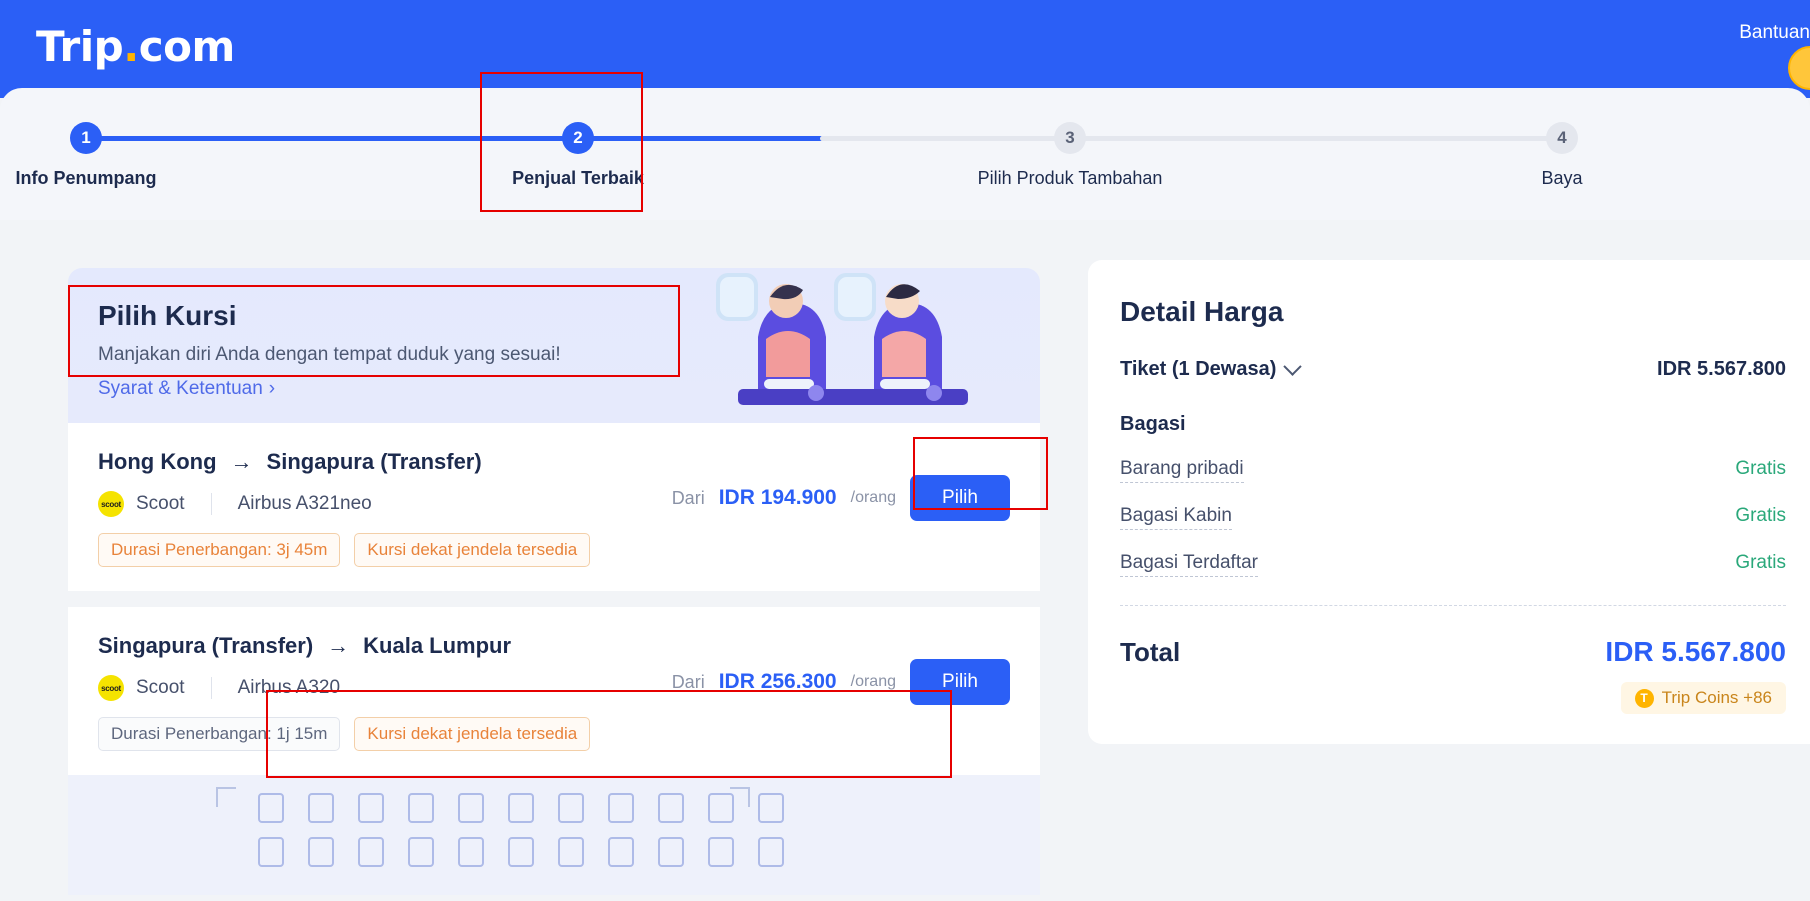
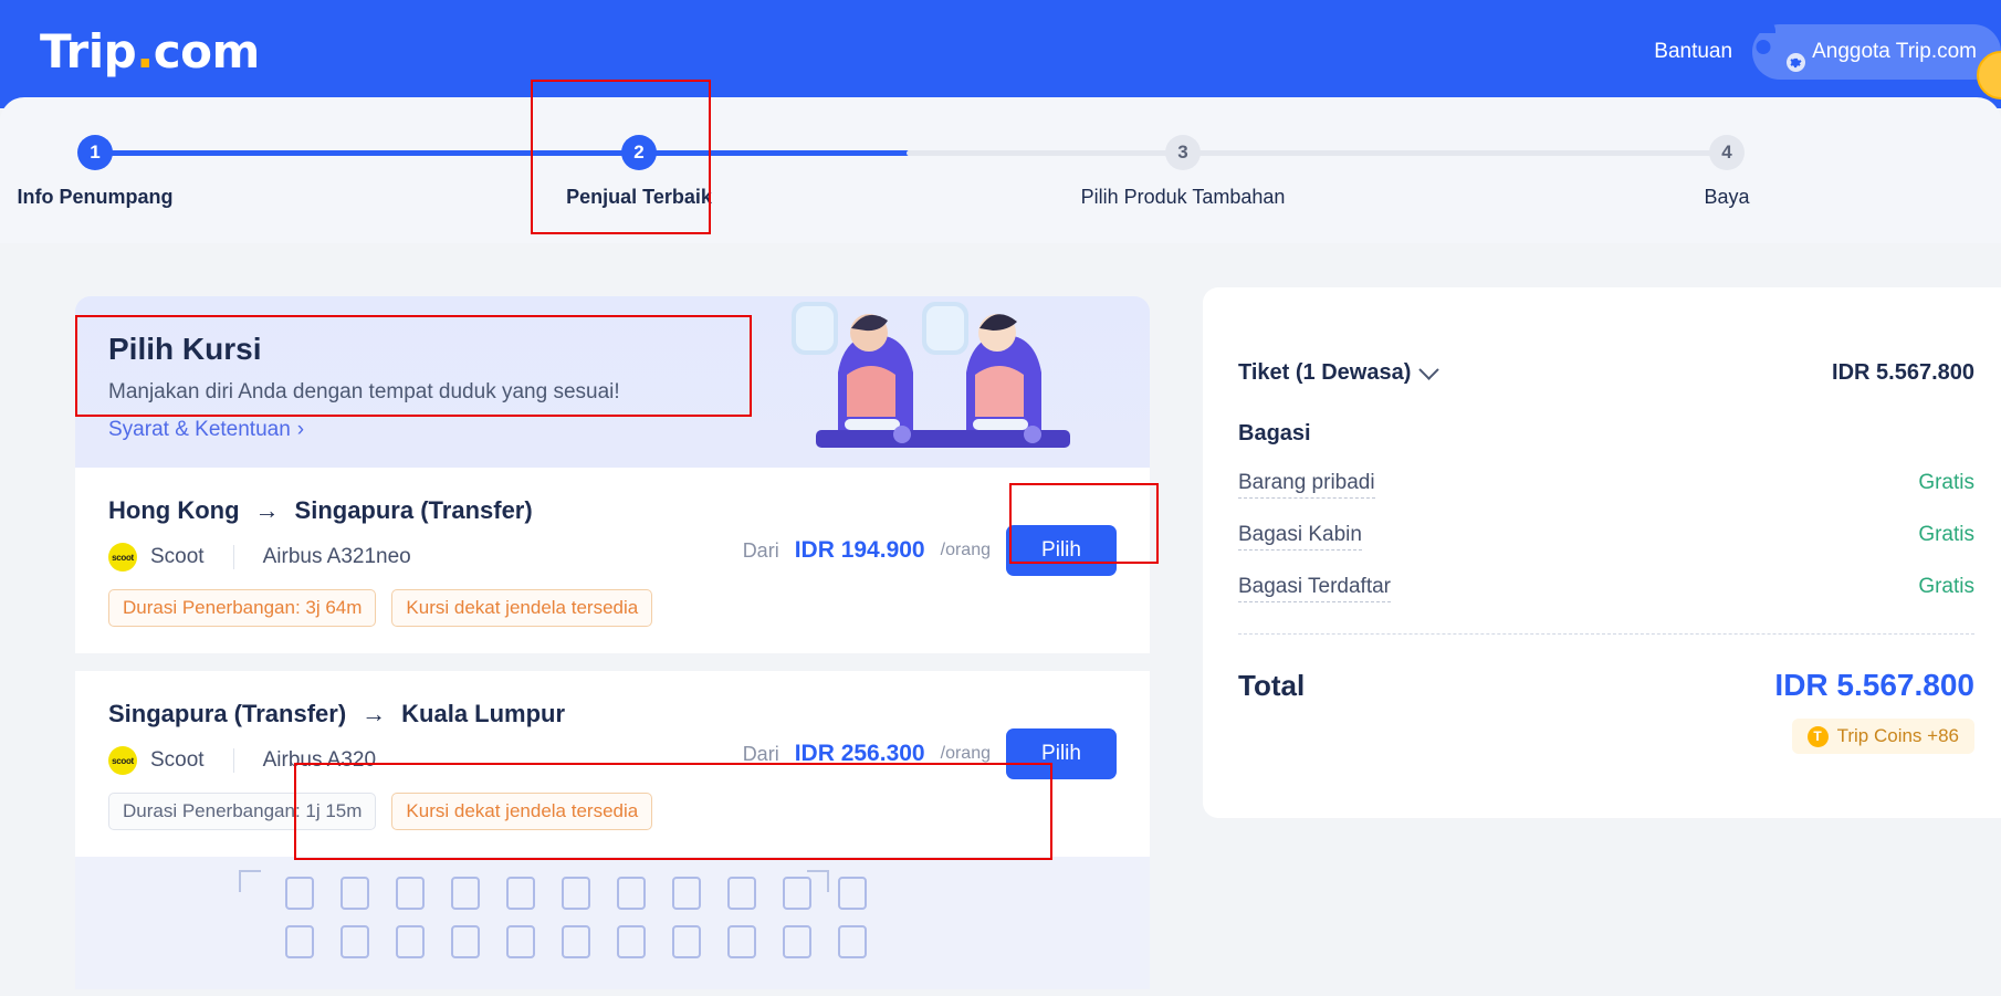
  Trip.com
  Bantuan
+ Anggota Trip.com
  1
  Info Penumpang
  2
  Penjual Terbaik
  3
  Pilih Produk Tambahan
  4
  Baya
  Pilih Kursi
  Manjakan diri Anda dengan tempat duduk yang sesuai!
  Syarat & Ketentuan
  ›
  Hong Kong
  →
  Singapura (Transfer)
  scoot
  Scoot
  Airbus A321neo
- Durasi Penerbangan: 3j 45m
+ Durasi Penerbangan: 3j 64m
  Kursi dekat jendela tersedia
  Dari
  IDR 194.900
  /orang
  Pilih
  Singapura (Transfer)
  →
  Kuala Lumpur
  scoot
  Scoot
  Airbus A320
  Durasi Penerbangan: 1j 15m
  Kursi dekat jendela tersedia
  Dari
  IDR 256.300
  /orang
  Pilih
- Detail Harga
  Tiket (1 Dewasa)
  IDR 5.567.800
  Bagasi
  Barang pribadi
  Gratis
  Bagasi Kabin
  Gratis
  Bagasi Terdaftar
  Gratis
  Total
  IDR 5.567.800
  T
  Trip Coins +86
